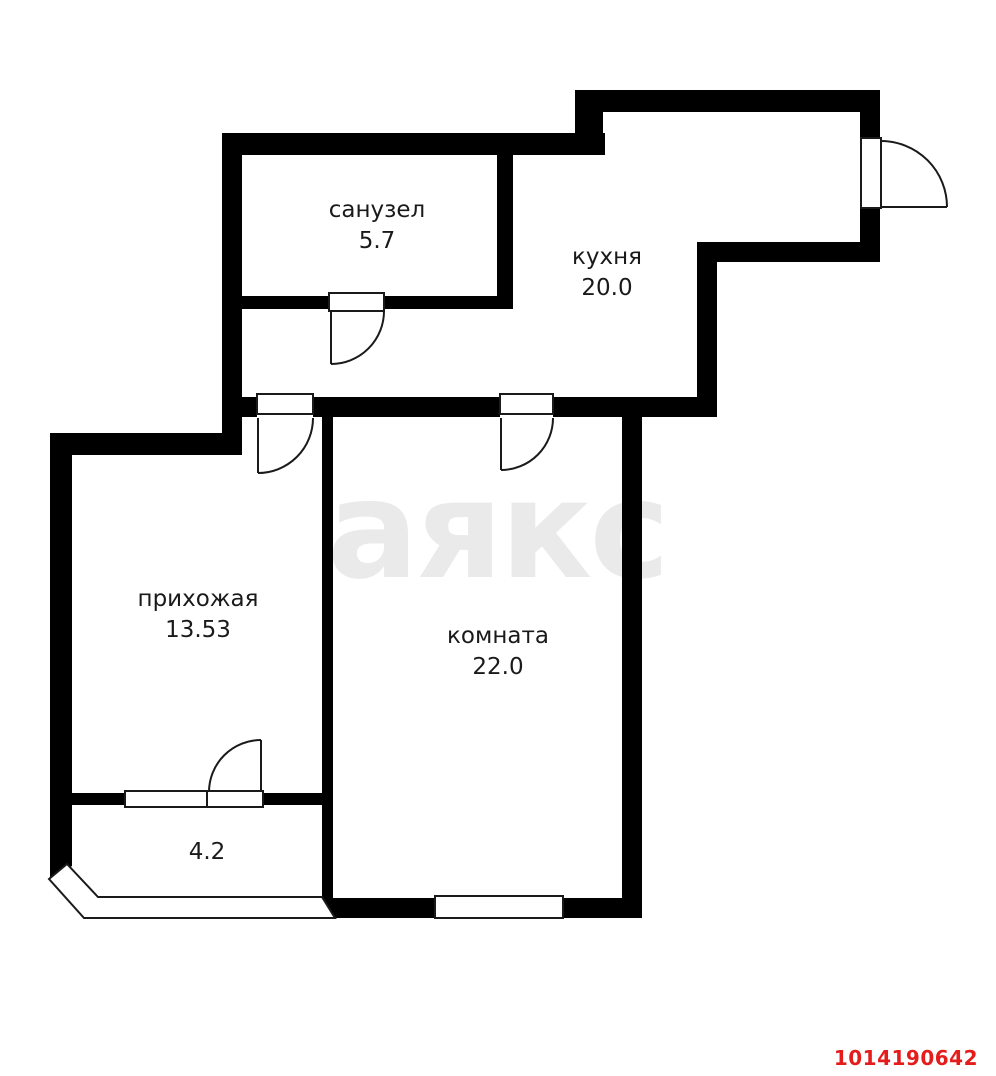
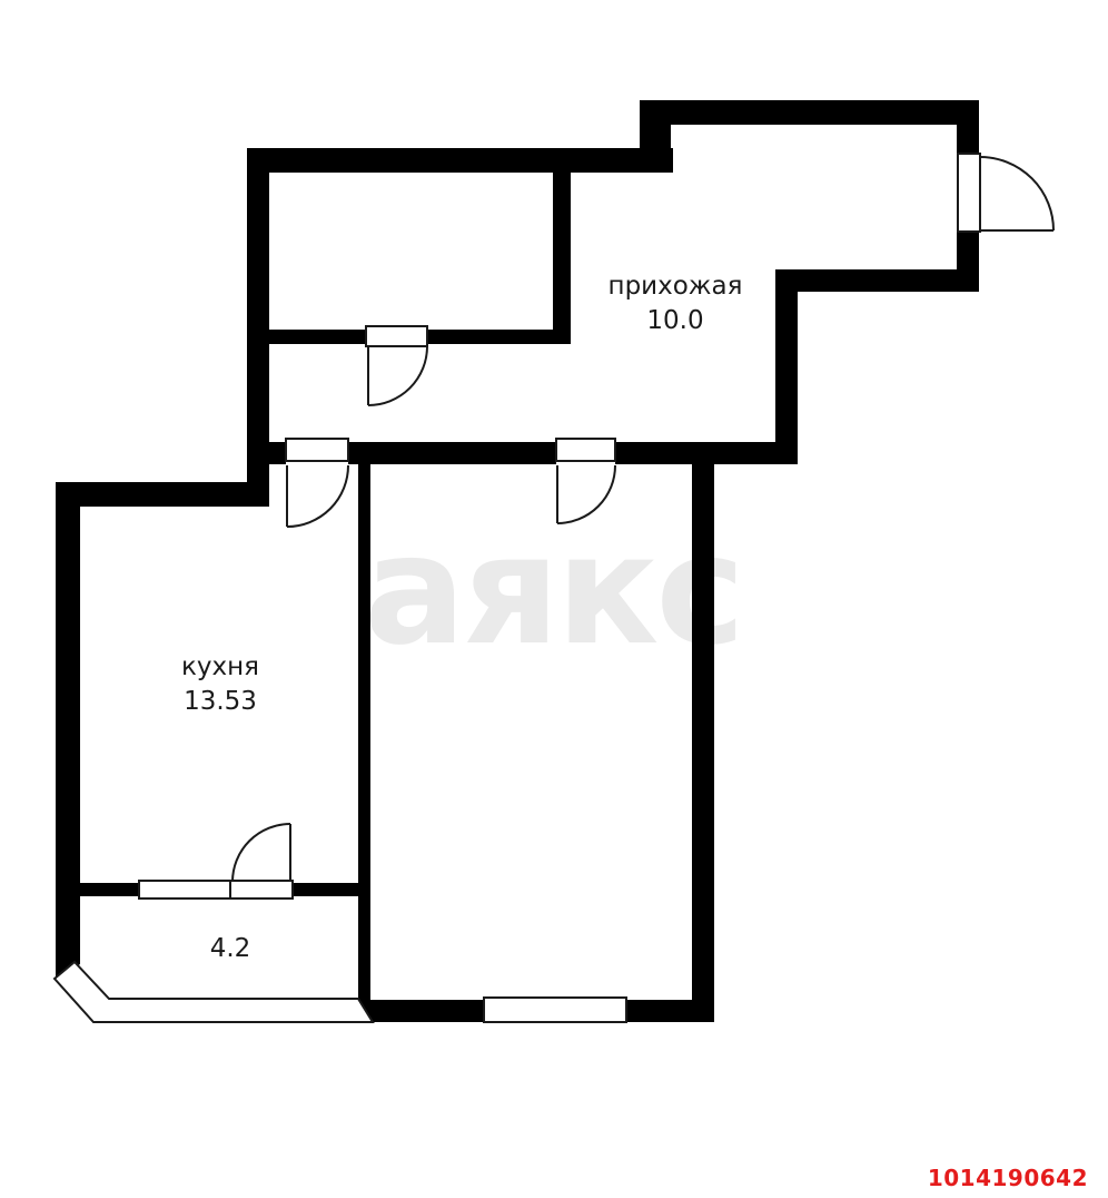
  аяк
- санузел
- 5.7
- кухня
+ прихожая
- 20.0
+ 10.0
- прихожая
+ кухня
  13.53
- комната
- 22.0
  4.2
  1014190642
